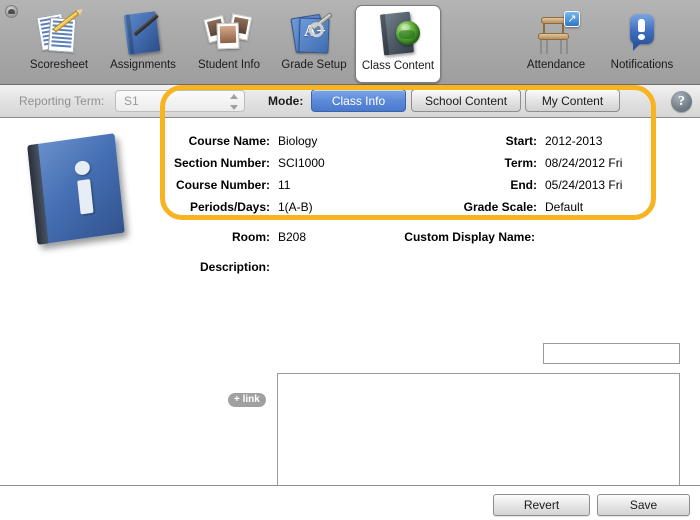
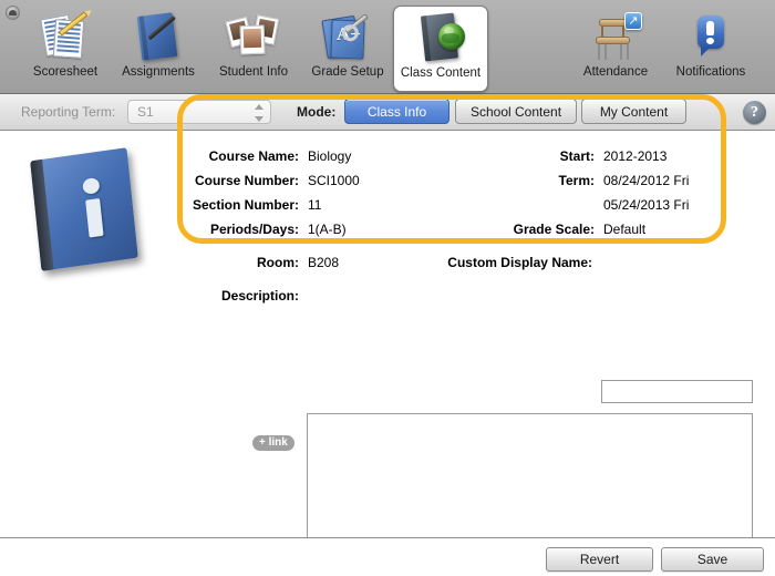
  Scoresheet
  Assignments
  Student Info
  Grade Setup
  Class Content
  ↗
  Attendance
  Notifications
  Reporting Term:
  S1
  Mode:
  Class Info
  School Content
  My Content
  ?
  Course Name:
  Biology
- Section Number:
+ Course Number:
  SCI1000
- Course Number:
+ Section Number:
  11
  Periods/Days:
  1(A-B)
  Start:
  2012-2013
  Term:
  08/24/2012 Fri
- End:
  05/24/2013 Fri
  Grade Scale:
  Default
  Room:
  B208
  Custom Display Name:
  Description:
  + link
  Revert
  Save
